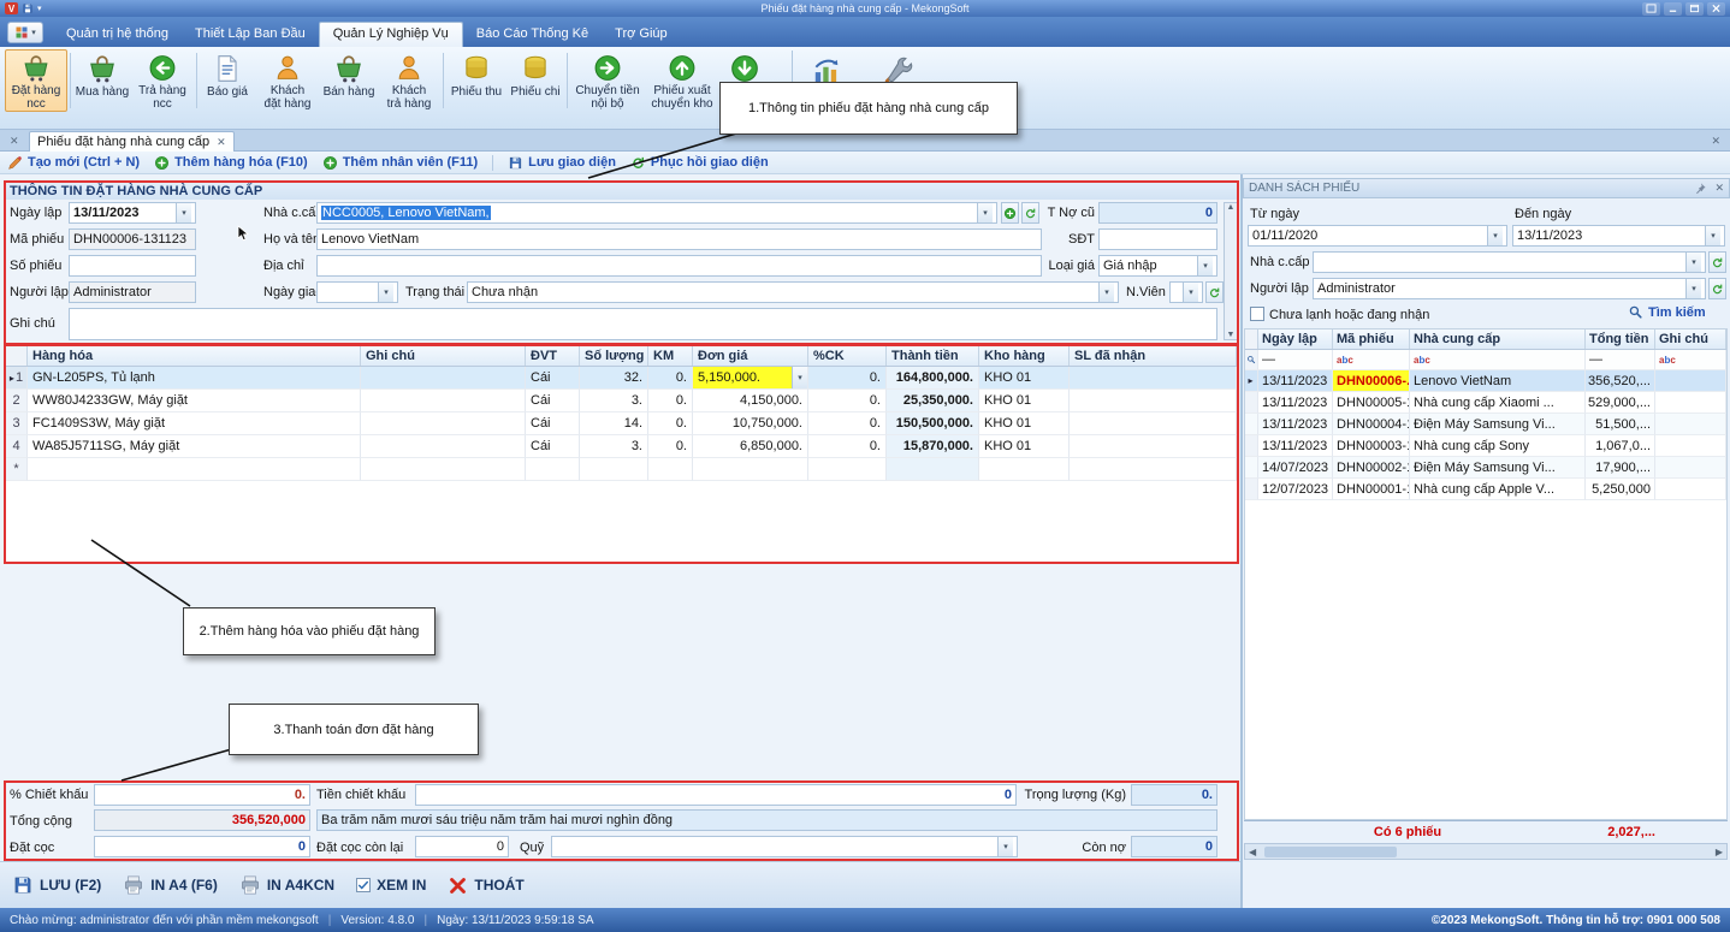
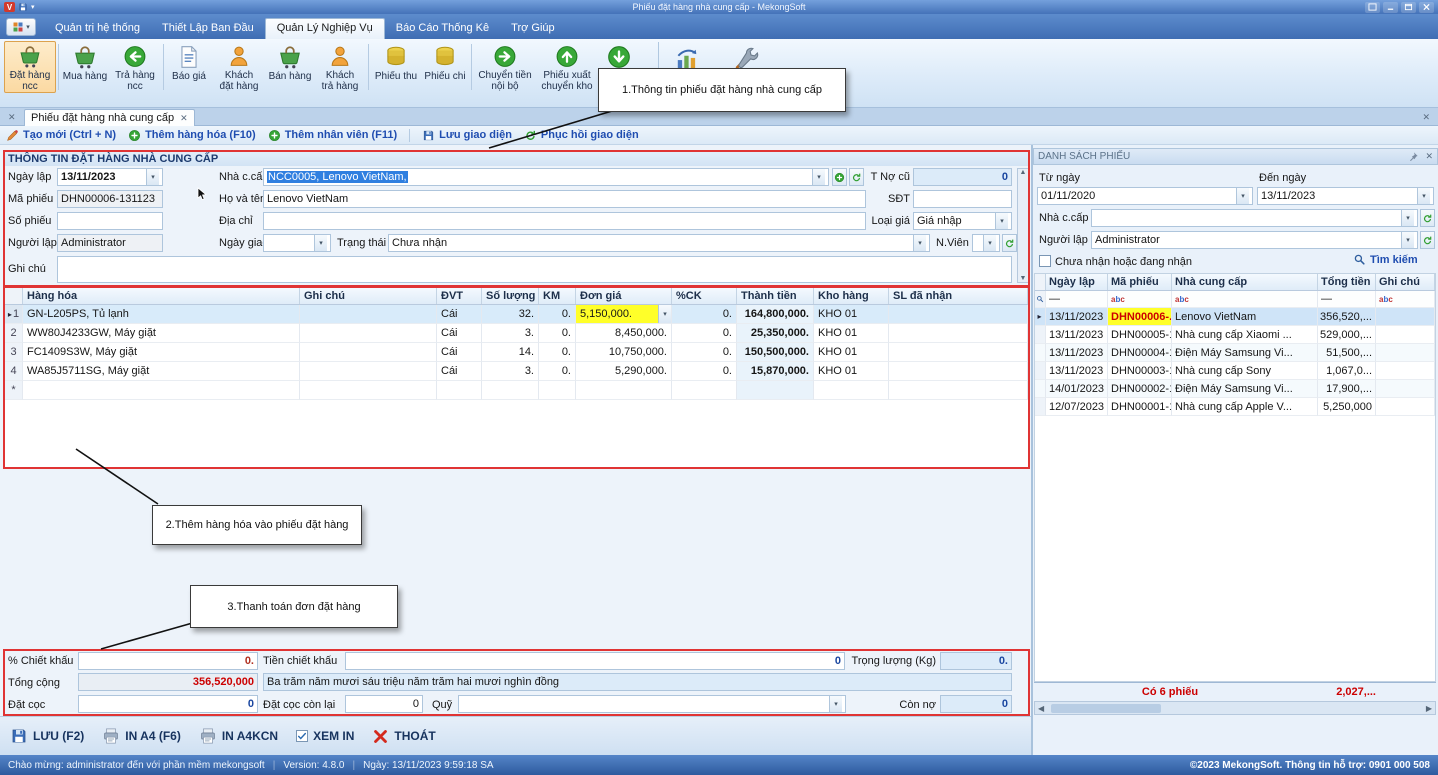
  V
  Phiếu đặt hàng nhà cung cấp - MekongSoft
  Quản trị hệ thống
  Thiết Lập Ban Đầu
  Quản Lý Nghiệp Vụ
  Báo Cáo Thống Kê
  Trợ Giúp
  Đặt hàng
  ncc
  Mua hàng
  Trả hàng
  ncc
  Báo giá
  Khách
  đặt hàng
  Bán hàng
  Khách
  trả hàng
  Phiếu thu
  Phiếu chi
  Chuyển tiền
  nội bộ
  Phiếu xuất
  chuyển kho
  ✕
  Phiếu đặt hàng nhà cung cấp
  ✕
  ✕
  Tạo mới (Ctrl + N)
  Thêm hàng hóa (F10)
  Thêm nhân viên (F11)
  Lưu giao diện
  Phục hồi giao diện
  THÔNG TIN ĐẶT HÀNG NHÀ CUNG CẤP
  Ngày lập
  13/11/2023
  Nhà c.cấ
  NCC0005, Lenovo VietNam,
  T Nợ cũ
  0
  Mã phiếu
  DHN00006-131123
  Họ và tê
  Lenovo VietNam
  SĐT
  Số phiếu
  Địa chỉ
  Loại giá
  Giá nhập
  Người lập
  Administrator
  Ngày gia
  Trạng thái
  Chưa nhận
  N.Viên
  Ghi chú
  Hàng hóa
  Ghi chú
  ĐVT
  Số lượng
  KM
  Đơn giá
  %CK
  Thành tiền
  Kho hàng
  SL đã nhận
  ▸
  1
  GN-L205PS, Tủ lạnh
  Cái
  32.
  0.
  5,150,000.
  0.
  164,800,000.
  KHO 01
  2
  WW80J4233GW, Máy giặt
  Cái
  3.
  0.
- 4,150,000.
+ 8,450,000.
  0.
  25,350,000.
  KHO 01
  3
  FC1409S3W, Máy giặt
  Cái
  14.
  0.
  10,750,000.
  0.
  150,500,000.
  KHO 01
  4
  WA85J5711SG, Máy giặt
  Cái
  3.
  0.
- 6,850,000.
+ 5,290,000.
  0.
  15,870,000.
  KHO 01
  *
  % Chiết khấu
  0.
  Tiền chiết khấu
  0
  Trọng lượng (Kg)
  0.
  Tổng cộng
  356,520,000
  Ba trăm năm mươi sáu triệu năm trăm hai mươi nghìn đồng
  Đặt cọc
  0
  Đặt cọc còn lại
  0
  Quỹ
  Còn nợ
  0
  LƯU (F2)
  IN A4 (F6)
  IN A4KCN
  XEM IN
  THOÁT
  DANH SÁCH PHIẾU
  ✕
  Từ ngày
  Đến ngày
  01/11/2020
  13/11/2023
  Nhà c.cấp
  Người lập
  Administrator
- Chưa lạnh hoặc đang nhận
+ Chưa nhận hoặc đang nhận
  Tìm kiếm
  Ngày lập
  Mã phiếu
  Nhà cung cấp
  Tổng tiền
  Ghi chú
  —
  abc
  abc
  —
  abc
  ▸
  13/11/2023
  DHN00006-.
  Lenovo VietNam
  356,520,...
  13/11/2023
  Nhà cung cấp Xiaomi ...
  529,000,...
  13/11/2023
  Điện Máy Samsung Vi...
  51,500,...
  13/11/2023
  Nhà cung cấp Sony
  1,067,0...
- 14/07/2023
+ 14/01/2023
  Điện Máy Samsung Vi...
  17,900,...
  12/07/2023
  Nhà cung cấp Apple V...
  5,250,000
  Có 6 phiếu
  2,027,...
  ◀
  ▶
  Chào mừng: administrator đến với phần mềm mekongsoft
  |
  Version: 4.8.0
  |
  Ngày: 13/11/2023 9:59:18 SA
  ©2023 MekongSoft. Thông tin hỗ trợ: 0901 000 508
  1.Thông tin phiếu đặt hàng nhà cung cấp
  2.Thêm hàng hóa vào phiếu đặt hàng
  3.Thanh toán đơn đặt hàng
